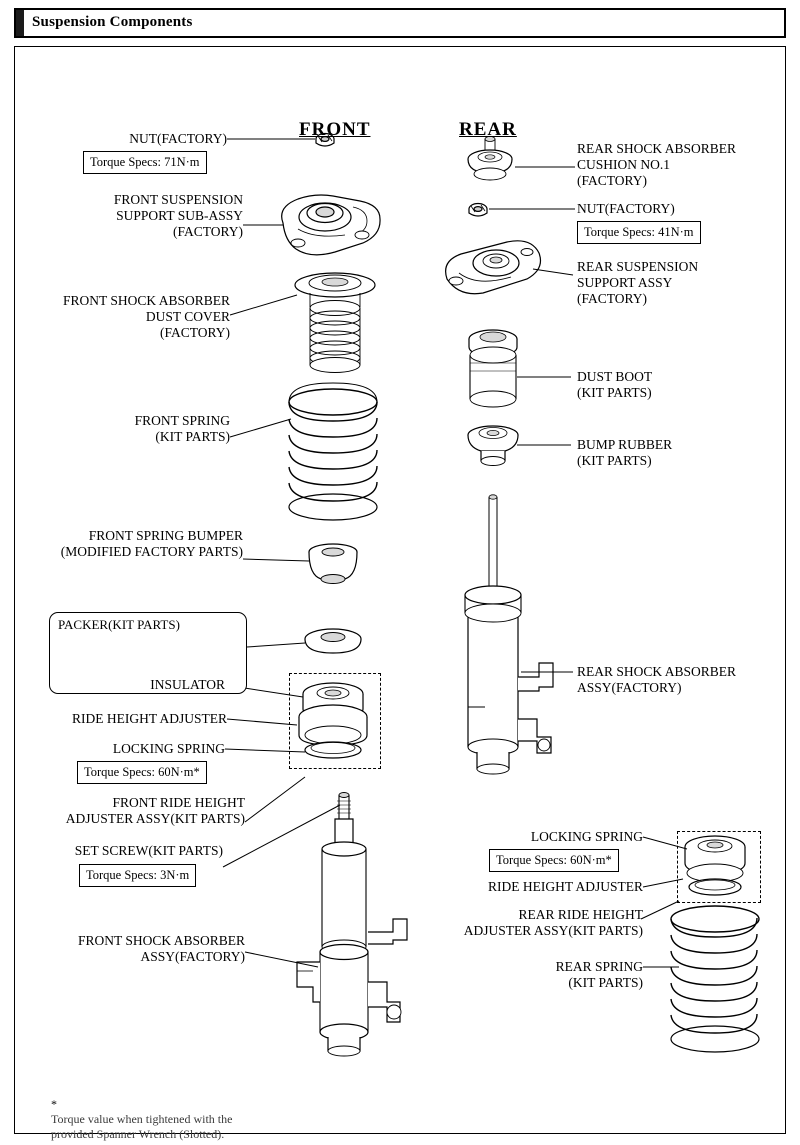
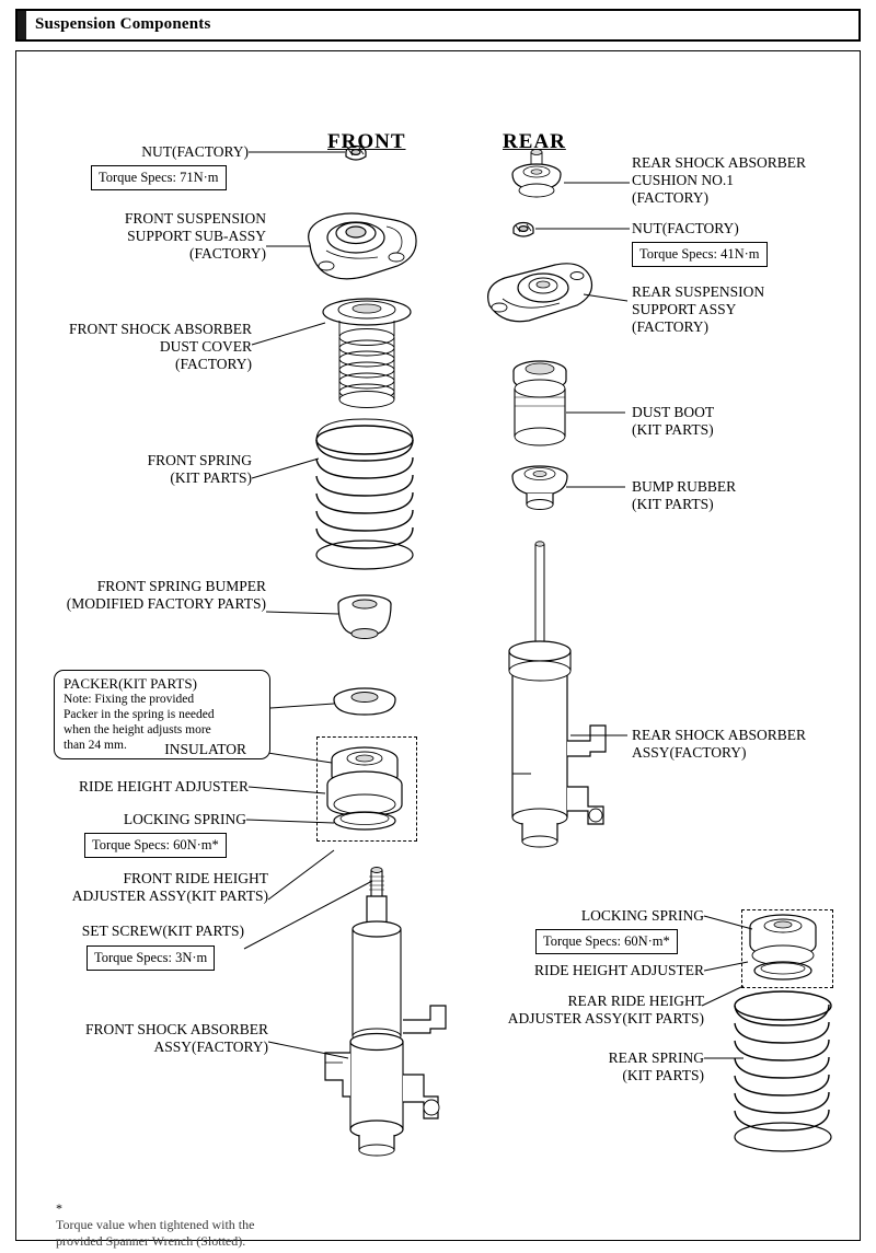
  Suspension Components
  FRONT
  REAR
  NUT(FACTORY)
  Torque Specs: 71N·m
  FRONT SUSPENSION
  SUPPORT SUB-ASSY
  (FACTORY)
  FRONT SHOCK ABSORBER
  DUST COVER
  (FACTORY)
  FRONT SPRING
  (KIT PARTS)
  FRONT SPRING BUMPER
  (MODIFIED FACTORY PARTS)
  PACKER(KIT PARTS)
+ Note: Fixing the provided
+ Packer in the spring is needed
+ when the height adjusts more
+ than 24 mm.
  INSULATOR
  RIDE HEIGHT ADJUSTER
  LOCKING SPRING
  Torque Specs: 60N·m*
  FRONT RIDE HEIGHT
  ADJUSTER ASSY(KIT PARTS)
  SET SCREW(KIT PARTS)
  Torque Specs: 3N·m
  FRONT SHOCK ABSORBER
  ASSY(FACTORY)
  REAR SHOCK ABSORBER
  CUSHION NO.1
  (FACTORY)
  NUT(FACTORY)
  Torque Specs: 41N·m
  REAR SUSPENSION
  SUPPORT ASSY
  (FACTORY)
  DUST BOOT
  (KIT PARTS)
  BUMP RUBBER
  (KIT PARTS)
  REAR SHOCK ABSORBER
  ASSY(FACTORY)
  LOCKING SPRING
  Torque Specs: 60N·m*
  RIDE HEIGHT ADJUSTER
  REAR RIDE HEIGHT
  ADJUSTER ASSY(KIT PARTS)
  REAR SPRING
  (KIT PARTS)
  * Torque value when tightened with the
  provided Spanner Wrench (Slotted).
